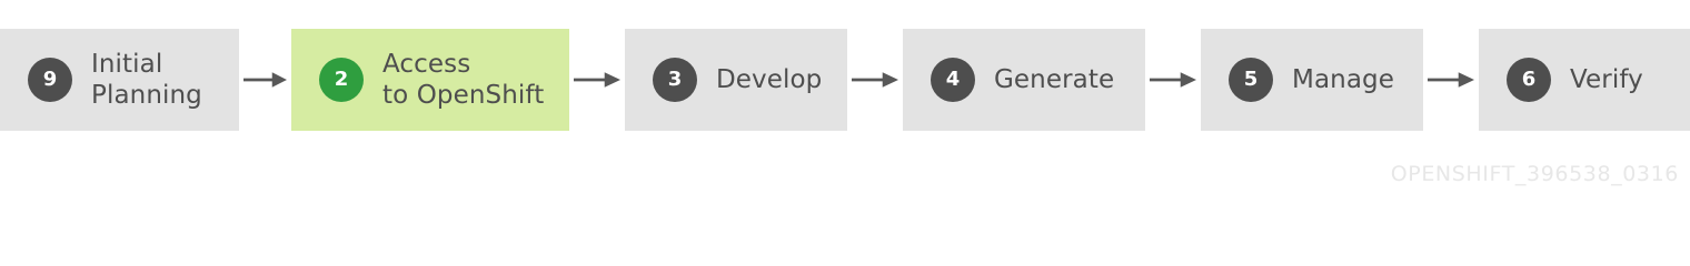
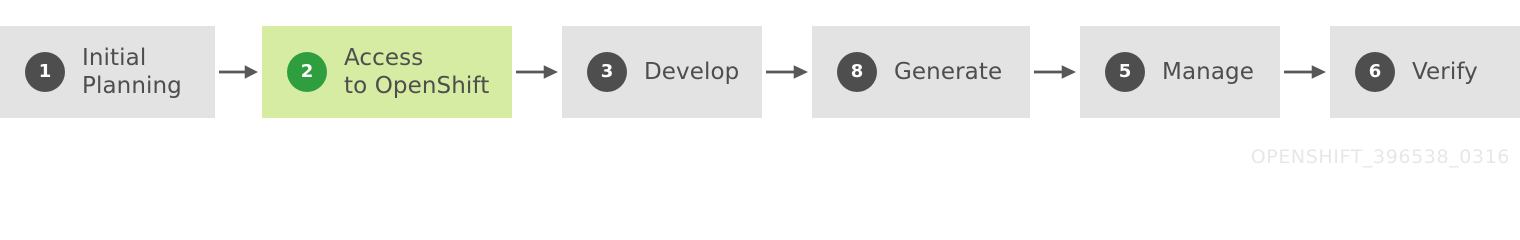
- 9
+ 1
  Initial
  Planning
  2
  Access
  to OpenShift
  3
  Develop
- 4
+ 8
  Generate
  5
  Manage
  6
  Verify
  OPENSHIFT_396538_0316
